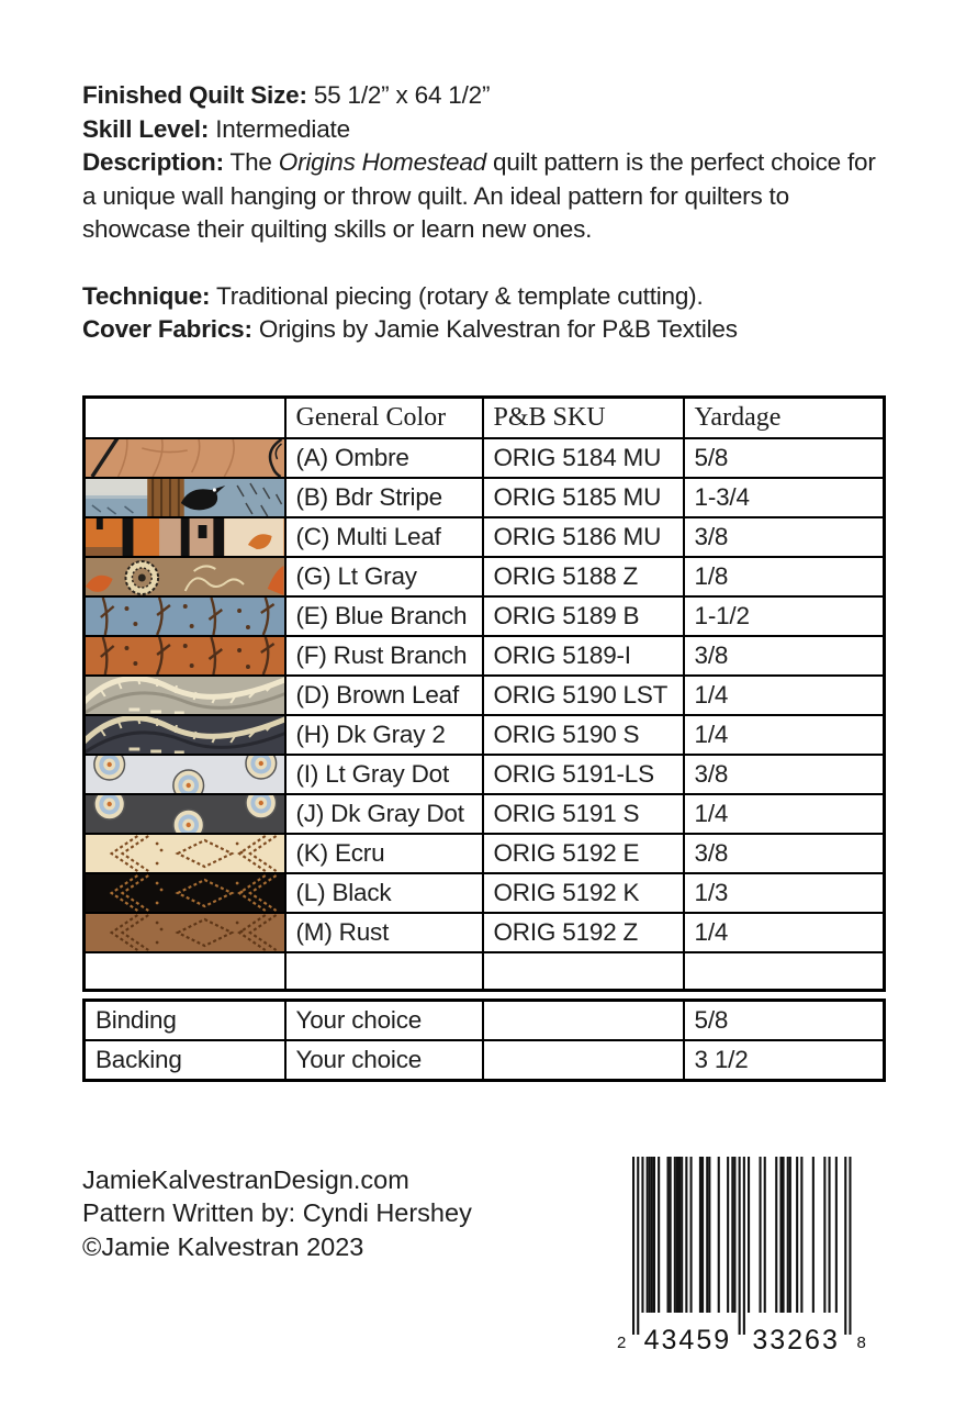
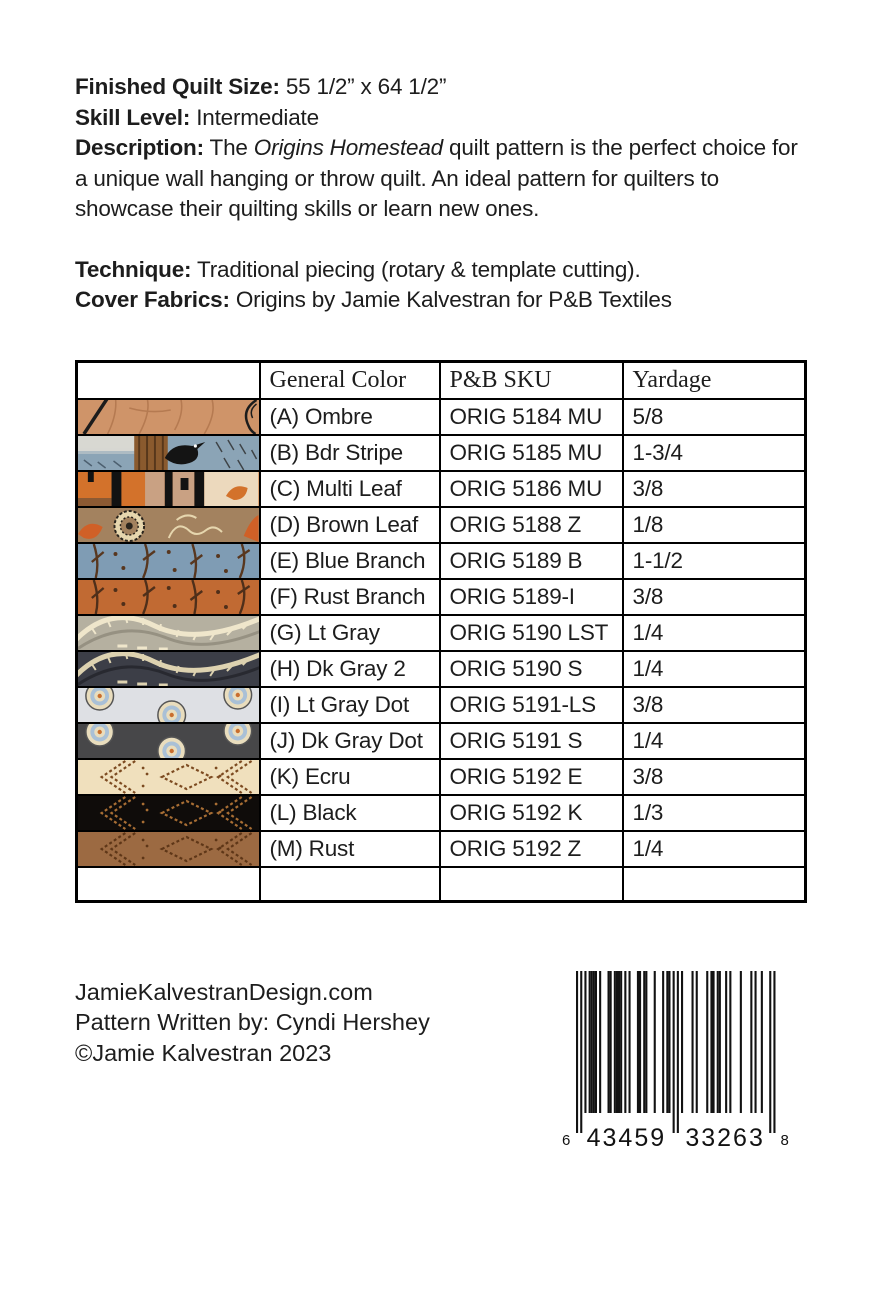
  Finished Quilt Size: 55 1/2” x 64 1/2”
  Skill Level: Intermediate
  Description: The Origins Homestead quilt pattern is the perfect choice for a unique wall hanging or throw quilt. An ideal pattern for quilters to showcase their quilting skills or learn new ones.
  Technique: Traditional piecing (rotary & template cutting).
  Cover Fabrics: Origins by Jamie Kalvestran for P&B Textiles
  	General Color	P&B SKU	Yardage
  	(A) Ombre	ORIG 5184 MU	5/8
  	(B) Bdr Stripe	ORIG 5185 MU	1-3/4
  	(C) Multi Leaf	ORIG 5186 MU	3/8
- 	(G) Lt Gray	ORIG 5188 Z	1/8
+ 	(D) Brown Leaf	ORIG 5188 Z	1/8
  	(E) Blue Branch	ORIG 5189 B	1-1/2
  	(F) Rust Branch	ORIG 5189-I	3/8
- 	(D) Brown Leaf	ORIG 5190 LST	1/4
+ 	(G) Lt Gray	ORIG 5190 LST	1/4
  	(H) Dk Gray 2	ORIG 5190 S	1/4
  	(I) Lt Gray Dot	ORIG 5191-LS	3/8
  	(J) Dk Gray Dot	ORIG 5191 S	1/4
  	(K) Ecru	ORIG 5192 E	3/8
  	(L) Black	ORIG 5192 K	1/3
  	(M) Rust	ORIG 5192 Z	1/4
- Binding	Your choice		5/8
- Backing	Your choice		3 1/2
  JamieKalvestranDesign.com
  Pattern Written by: Cyndi Hershey
  ©Jamie Kalvestran 2023
- 2
+ 6
  43459
  33263
  8
